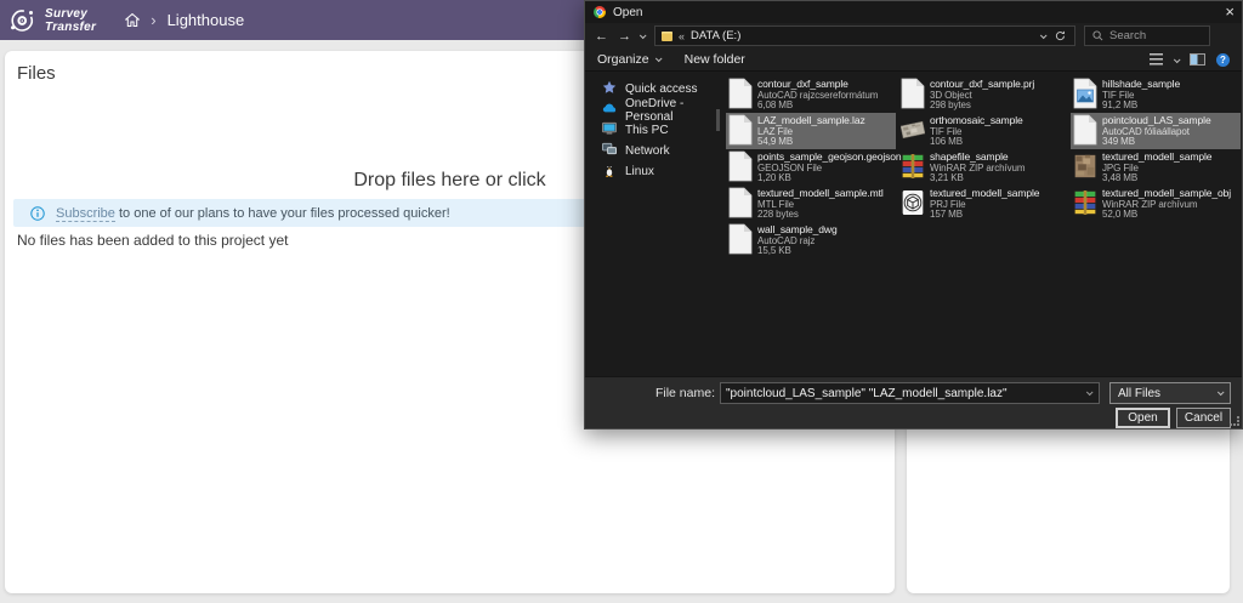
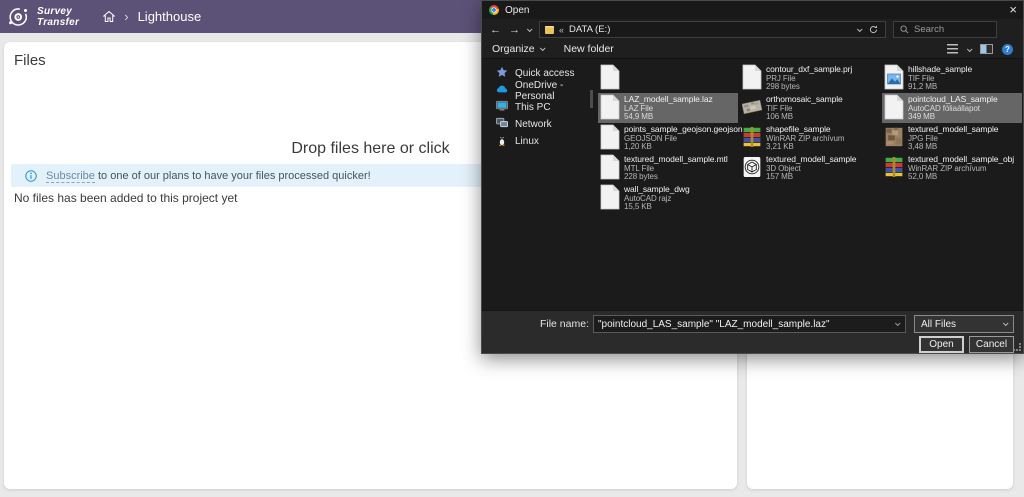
  Survey
  Transfer
  ›
  Lighthouse
  Files
  Drop files here or click
  Subscribe to one of our plans to have your files processed quicker!
  No files has been added to this project yet
  Open
  ×
  ←
  →
  «
  DATA (E:)
  Search
  Organize
  New folder
  ?
  Quick access
  OneDrive - Personal
  This PC
  Network
  Linux
- contour_dxf_sample
- AutoCAD rajzcsereformátum
- 6,08 MB
  LAZ_modell_sample.laz
  LAZ File
  54,9 MB
  points_sample_geojson.geojson
  GEOJSON File
  1,20 KB
  textured_modell_sample.mtl
  MTL File
  228 bytes
  wall_sample_dwg
  AutoCAD rajz
  15,5 KB
  contour_dxf_sample.prj
- 3D Object
+ PRJ File
  298 bytes
  orthomosaic_sample
  TIF File
  106 MB
  shapefile_sample
  WinRAR ZIP archívum
  3,21 KB
  textured_modell_sample
- PRJ File
+ 3D Object
  157 MB
  hillshade_sample
  TIF File
  91,2 MB
  pointcloud_LAS_sample
  AutoCAD fóliaállapot
  349 MB
  textured_modell_sample
  JPG File
  3,48 MB
  textured_modell_sample_obj
  WinRAR ZIP archívum
  52,0 MB
  File name:
  "pointcloud_LAS_sample" "LAZ_modell_sample.laz"
  All Files
  Open
  Cancel
